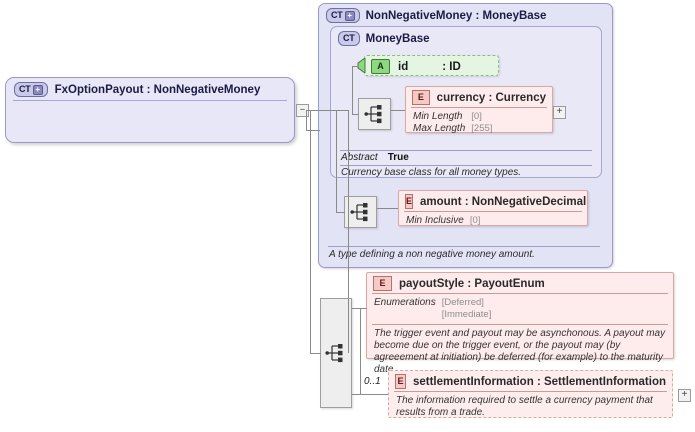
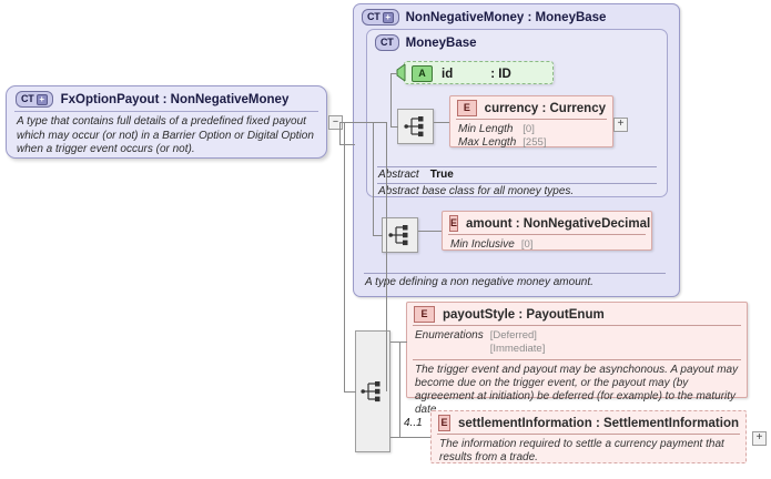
  CT
  +
  NonNegativeMoney : MoneyBase
  CT
  MoneyBase
  A
  id
  : ID
  E
  currency : Currency
  Min Length
  Max Length
  [0]
  [255]
  +
  Abstract
  True
- Currency base class for all money types.
+ Abstract base class for all money types.
  E
  amount : NonNegativeDecimal
  Min Inclusive
  [0]
  A tye defining a non negative money amount.
  CT
  +
  FxOptionPayout : NonNegativeMoney
+ A type that contains full details of a predefined fixed payout which may occur (or not) in a Barrier Option or Digital Option when a trigger event occurs (or not).
  –
  E
  payoutStyle : PayoutEnum
  Enumerations
  [Deferred]
  [Immediate]
  The trigger event and payout may be asynchonous. A payout may become due on the trigger event, or the payout may (by agreeement at initiation) be deferred (for example) to the maturity dat
  E
  settlementInformation : SettlementInformation
  The information required to settle a currency payment that results from a trade.
- 0..1
+ 4..1
  +
